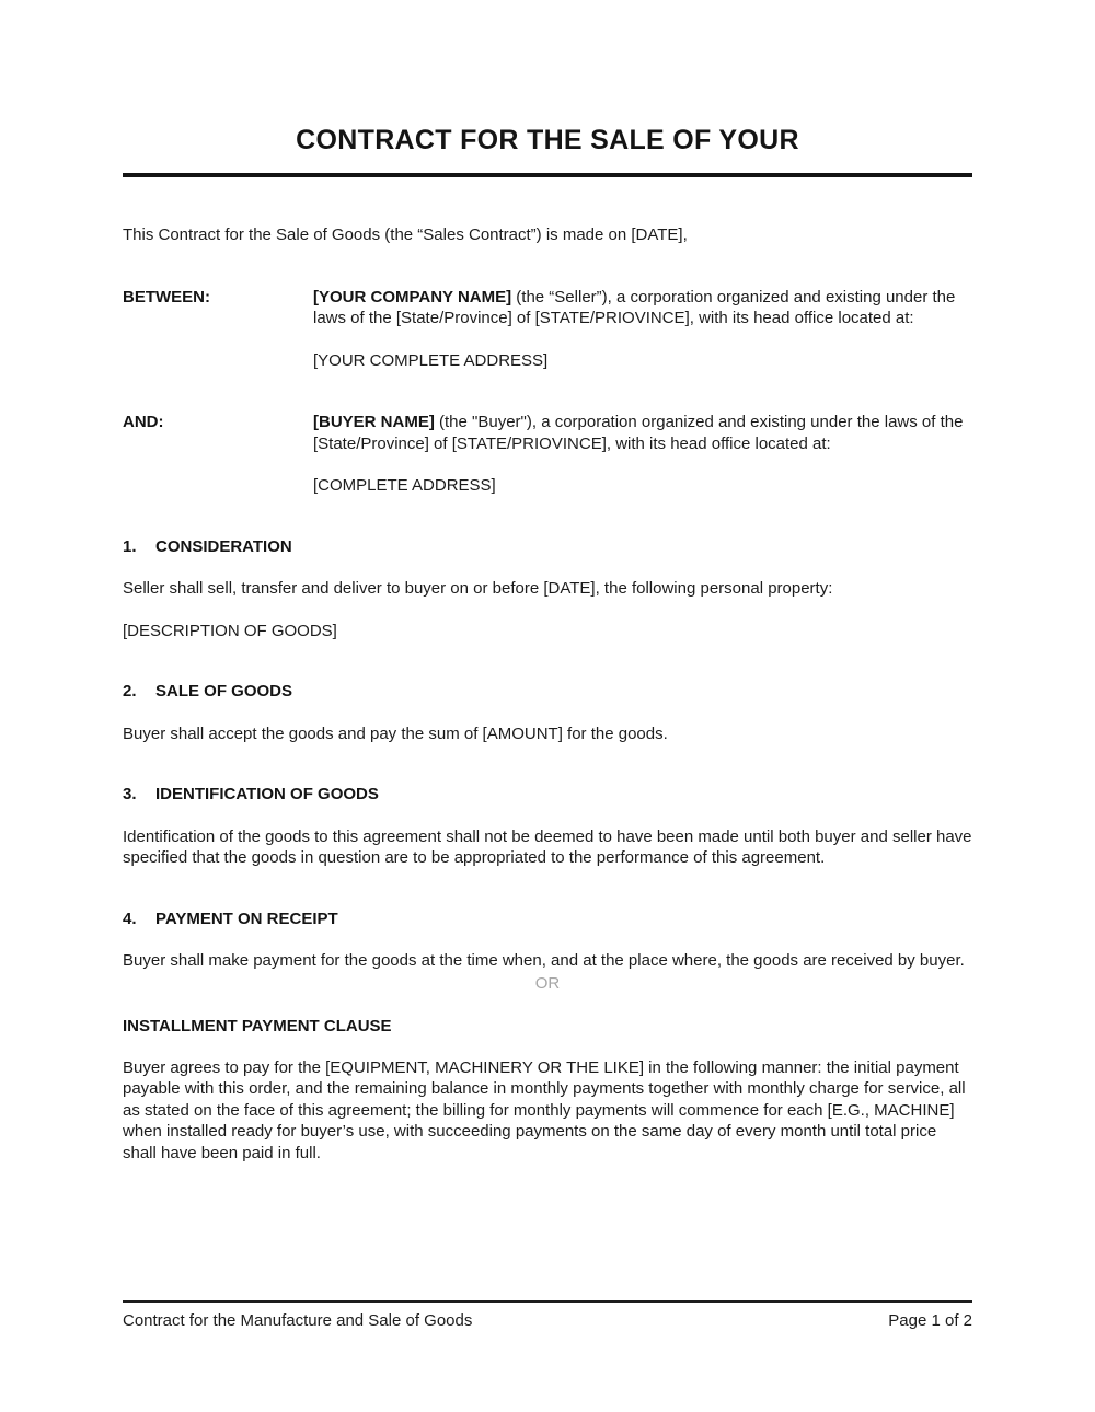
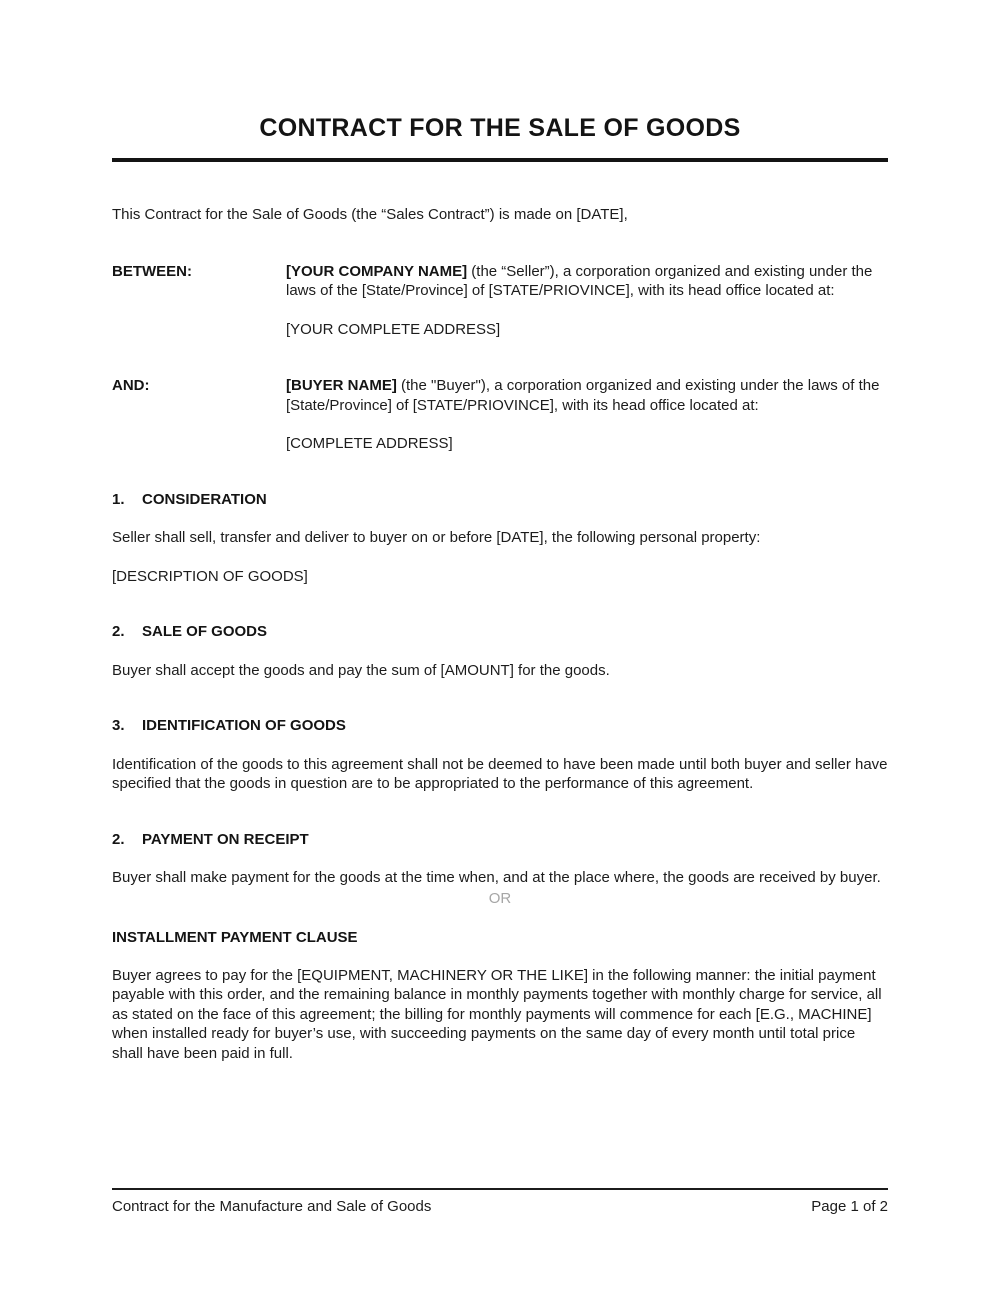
- CONTRACT FOR THE SALE OF YOUR
+ CONTRACT FOR THE SALE OF GOODS
  This Contract for the Sale of Goods (the “Sales Contract”) is made on [DATE],
  BETWEEN:
  [YOUR COMPANY NAME] (the “Seller”), a corporation organized and existing under the laws of the [State/Province] of [STATE/PRIOVINCE], with its head office located at:
  [YOUR COMPLETE ADDRESS]
  AND:
  [BUYER NAME] (the "Buyer"), a corporation organized and existing under the laws of the [State/Province] of [STATE/PRIOVINCE], with its head office located at:
  [COMPLETE ADDRESS]
  1. CONSIDERATION
  Seller shall sell, transfer and deliver to buyer on or before [DATE], the following personal property:
  [DESCRIPTION OF GOODS]
  2. SALE OF GOODS
  Buyer shall accept the goods and pay the sum of [AMOUNT] for the goods.
  3. IDENTIFICATION OF GOODS
  Identification of the goods to this agreement shall not be deemed to have been made until both buyer and seller have specified that the goods in question are to be appropriated to the performance of this agreement.
- 4. PAYMENT ON RECEIPT
+ 2. PAYMENT ON RECEIPT
  Buyer shall make payment for the goods at the time when, and at the place where, the goods are received by buyer.
  OR
  INSTALLMENT PAYMENT CLAUSE
  Buyer agrees to pay for the [EQUIPMENT, MACHINERY OR THE LIKE] in the following manner: the initial payment payable with this order, and the remaining balance in monthly payments together with monthly charge for service, all as stated on the face of this agreement; the billing for monthly payments will commence for each [E.G., MACHINE] when installed ready for buyer’s use, with succeeding payments on the same day of every month until total price shall have been paid in full.
  Contract for the Manufacture and Sale of Goods
  Page 1 of 2
